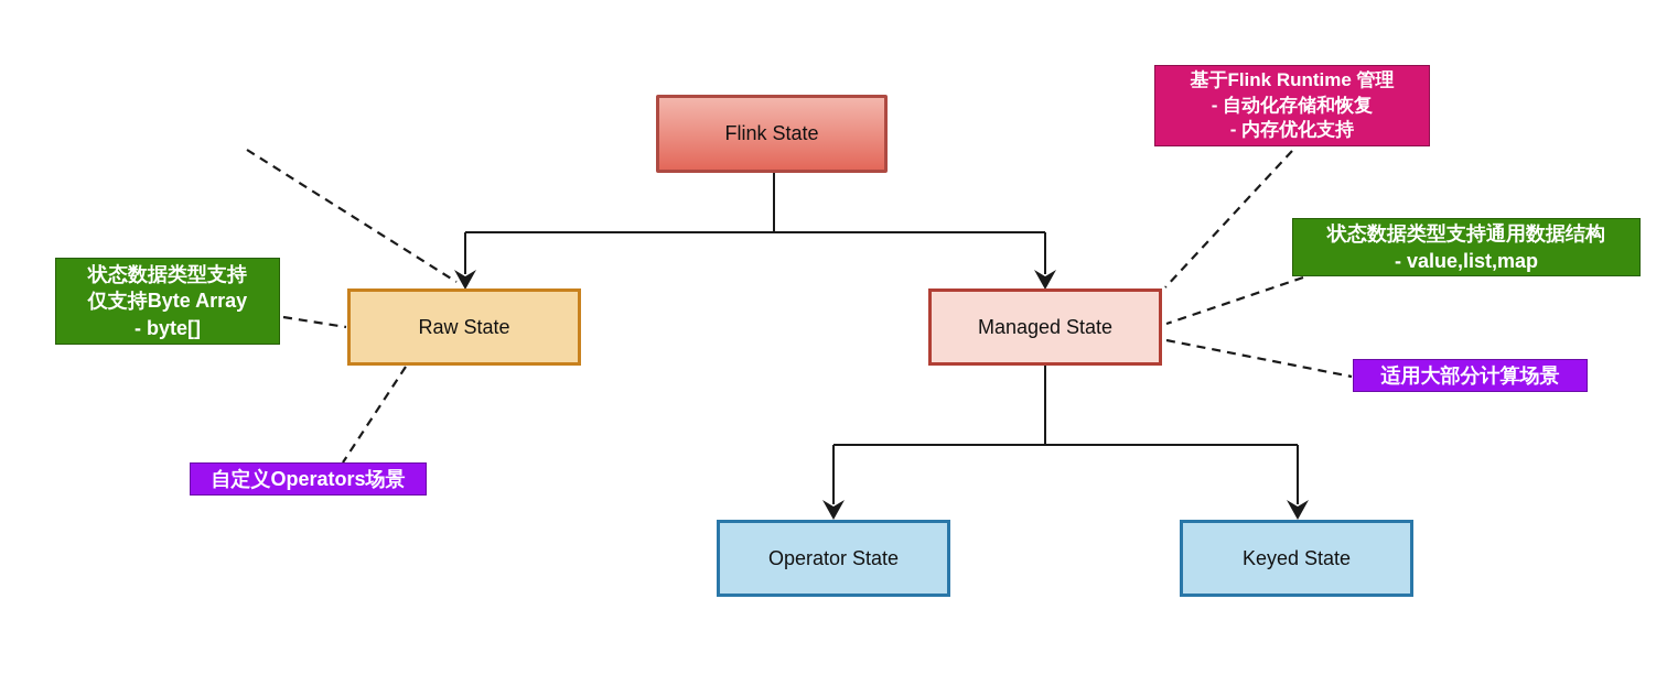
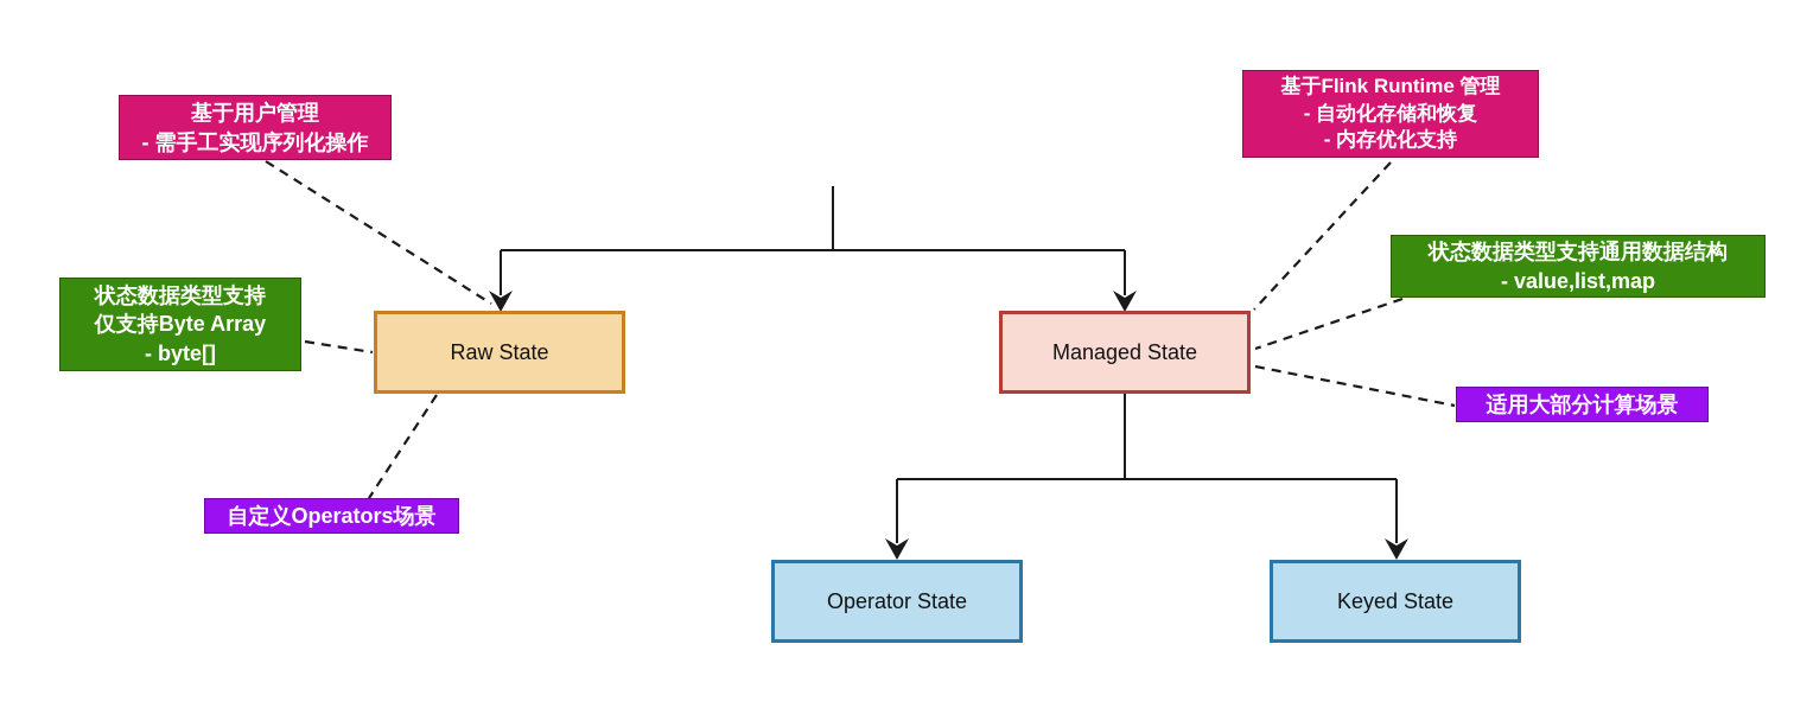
- Flink State
  Raw State
  Managed State
  Operator State
  Keyed State
+ 基于用户管理
+ - 需手工实现序列化操作
  状态数据类型支持
  仅支持Byte Array
  - byte[]
  自定义Operators场景
  基于Flink Runtime 管理
  - 自动化存储和恢复
  - 内存优化支持
  状态数据类型支持通用数据结构
  - value,list,map
  适用大部分计算场景
